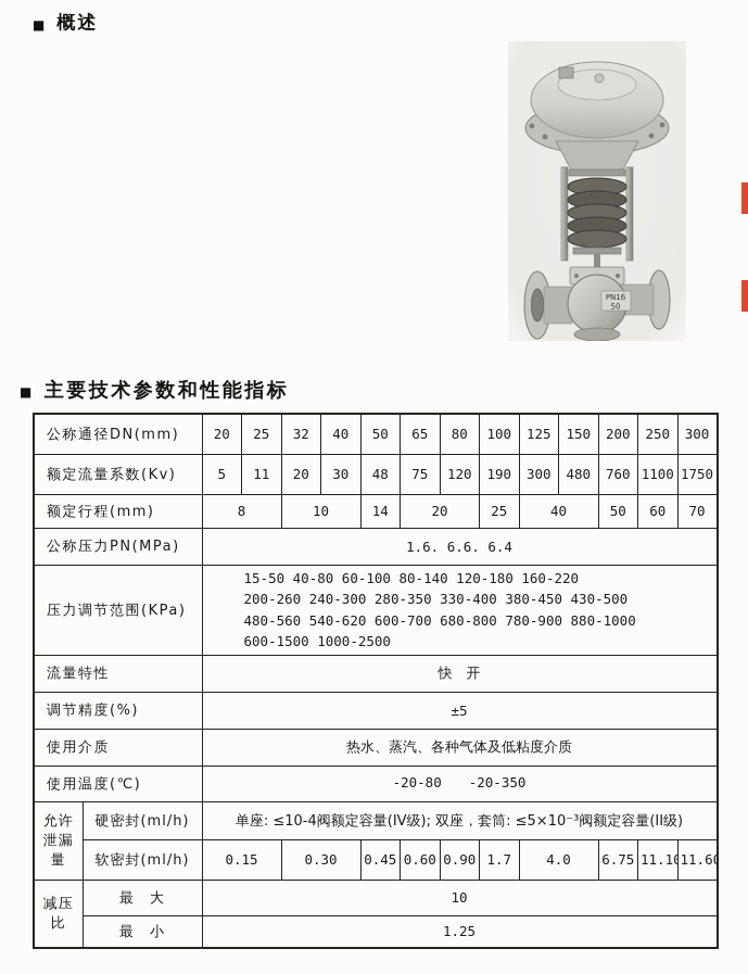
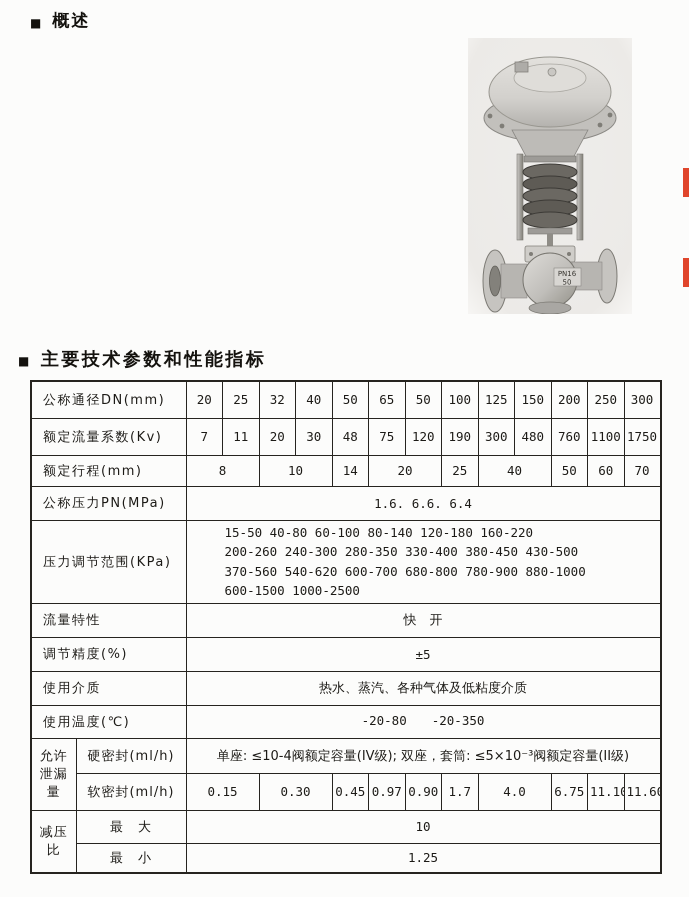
  ■
  概述
  PN16
  50
  ■
  主要技术参数和性能指标
- 公称通径DN(mm)	20	25	32	40	50	65	80	100	125	150	200	250	300
+ 公称通径DN(mm)	20	25	32	40	50	65	50	100	125	150	200	250	300
- 额定流量系数(Kv)	5	11	20	30	48	75	120	190	300	480	760	1100	1750
+ 额定流量系数(Kv)	7	11	20	30	48	75	120	190	300	480	760	1100	1750
  额定行程(mm)	8	10	14	20	25	40	50	60	70
  公称压力PN(MPa)	1.6. 6.6. 6.4
- 压力调节范围(KPa)	15-50 40-80 60-100 80-140 120-180 160-220 200-260 240-300 280-350 330-400 380-450 430-500 480-560 540-620 600-700 680-800 780-900 880-1000 600-1500 1000-2500
+ 压力调节范围(KPa)	15-50 40-80 60-100 80-140 120-180 160-220 200-260 240-300 280-350 330-400 380-450 430-500 370-560 540-620 600-700 680-800 780-900 880-1000 600-1500 1000-2500
  流量特性	快 开
  调节精度(%)	±5
  使用介质	热水、蒸汽、各种气体及低粘度介质
  使用温度(℃)	-20-80 -20-350
  允许 泄漏量	硬密封(ml/h)	单座: ≤10-4阀额定容量(IV级); 双座，套筒: ≤5×10⁻³阀额定容量(II级)
- 软密封(ml/h)	0.15	0.30	0.45	0.60	0.90	1.7	4.0	6.75	11.10	11.60
+ 软密封(ml/h)	0.15	0.30	0.45	0.97	0.90	1.7	4.0	6.75	11.10	11.60
  减压比	最 大	10
  最 小	1.25
